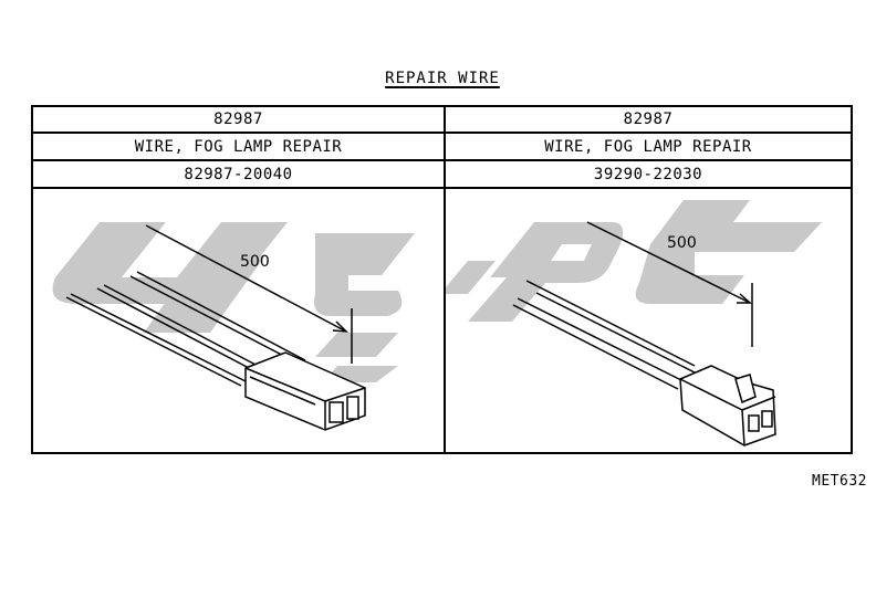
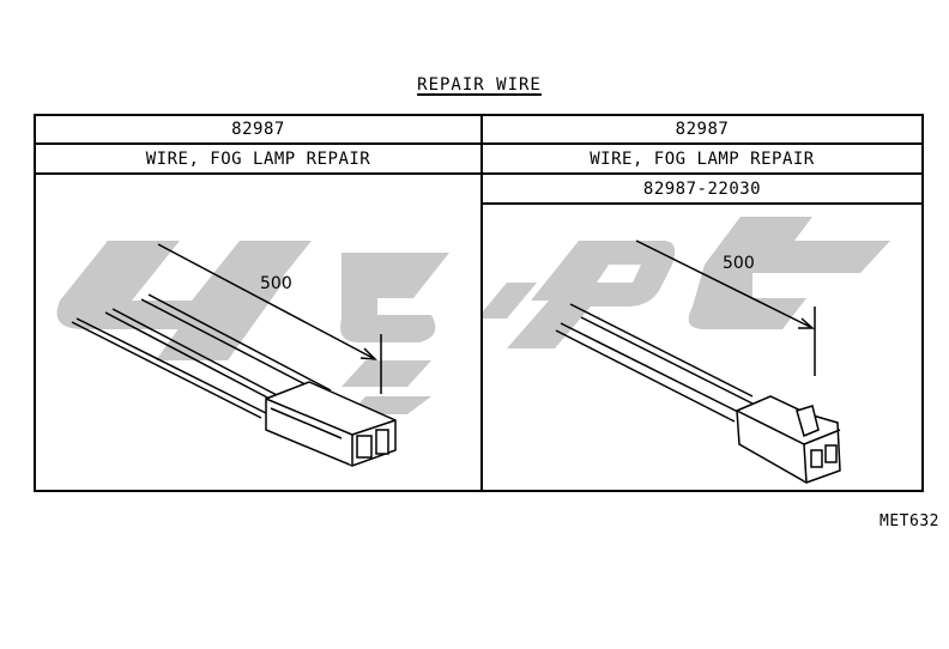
  REPAIR WIRE
  82987
  WIRE, FOG LAMP REPAIR
- 82987-20040
  500
  82987
  WIRE, FOG LAMP REPAIR
- 39290-22030
+ 82987-22030
  500
  MET632
